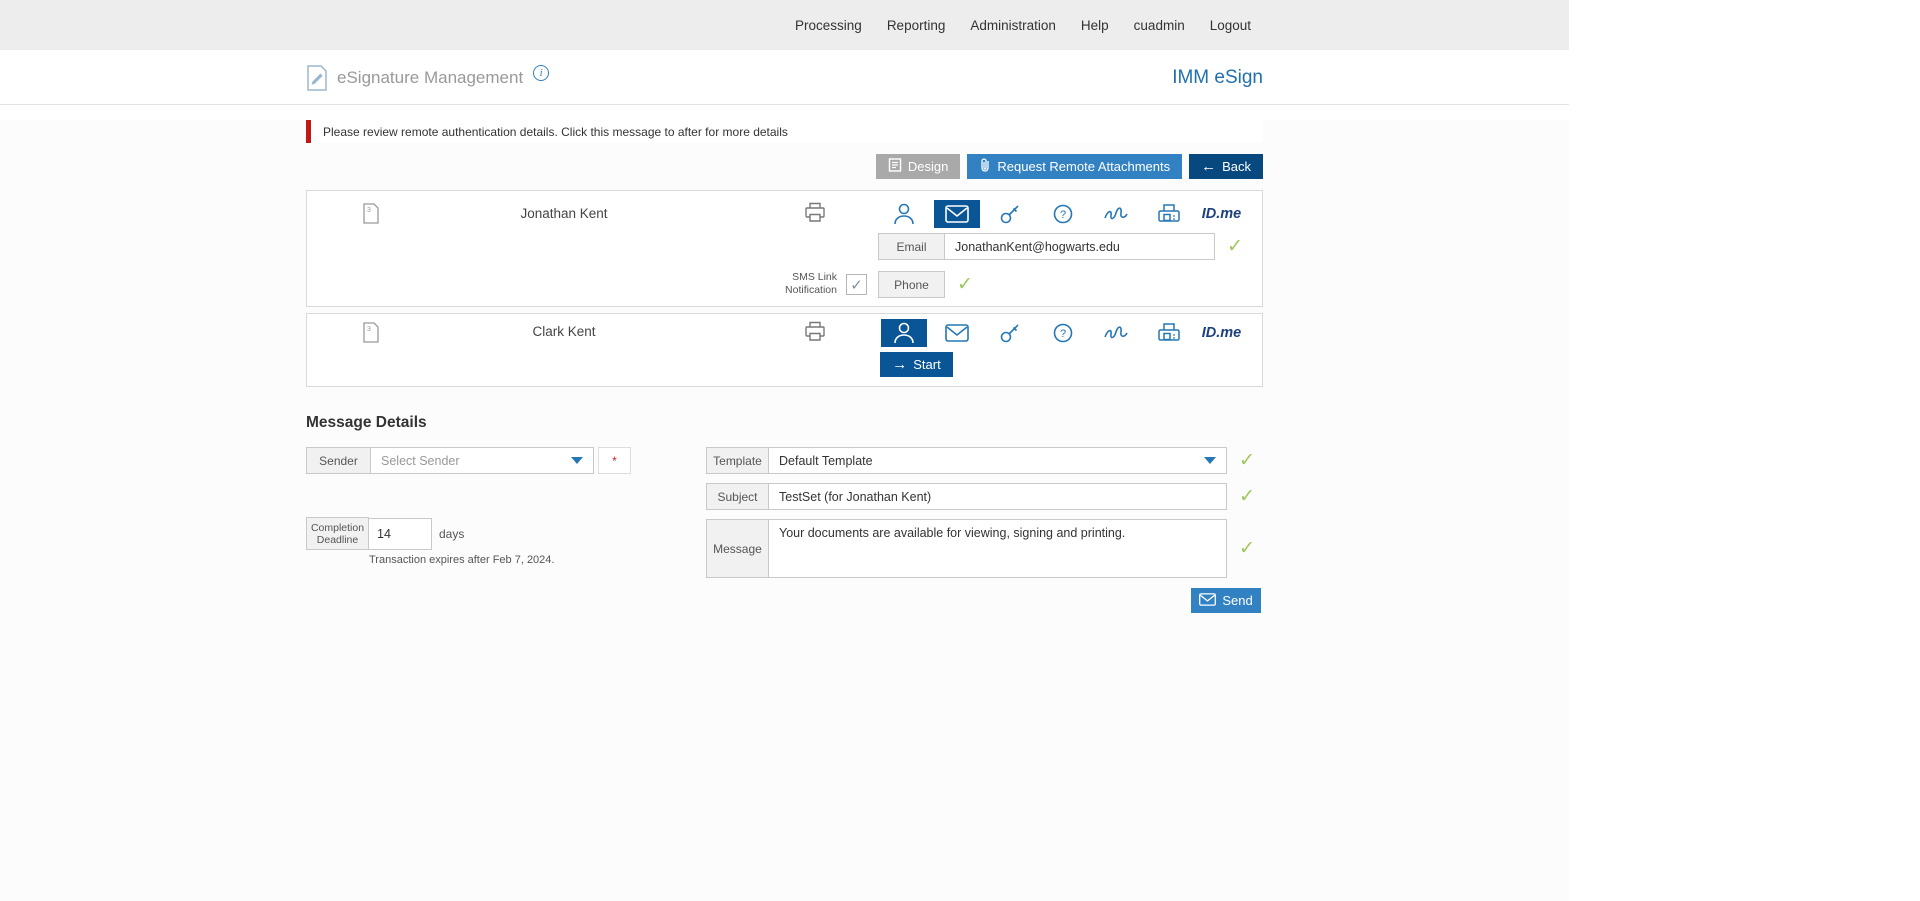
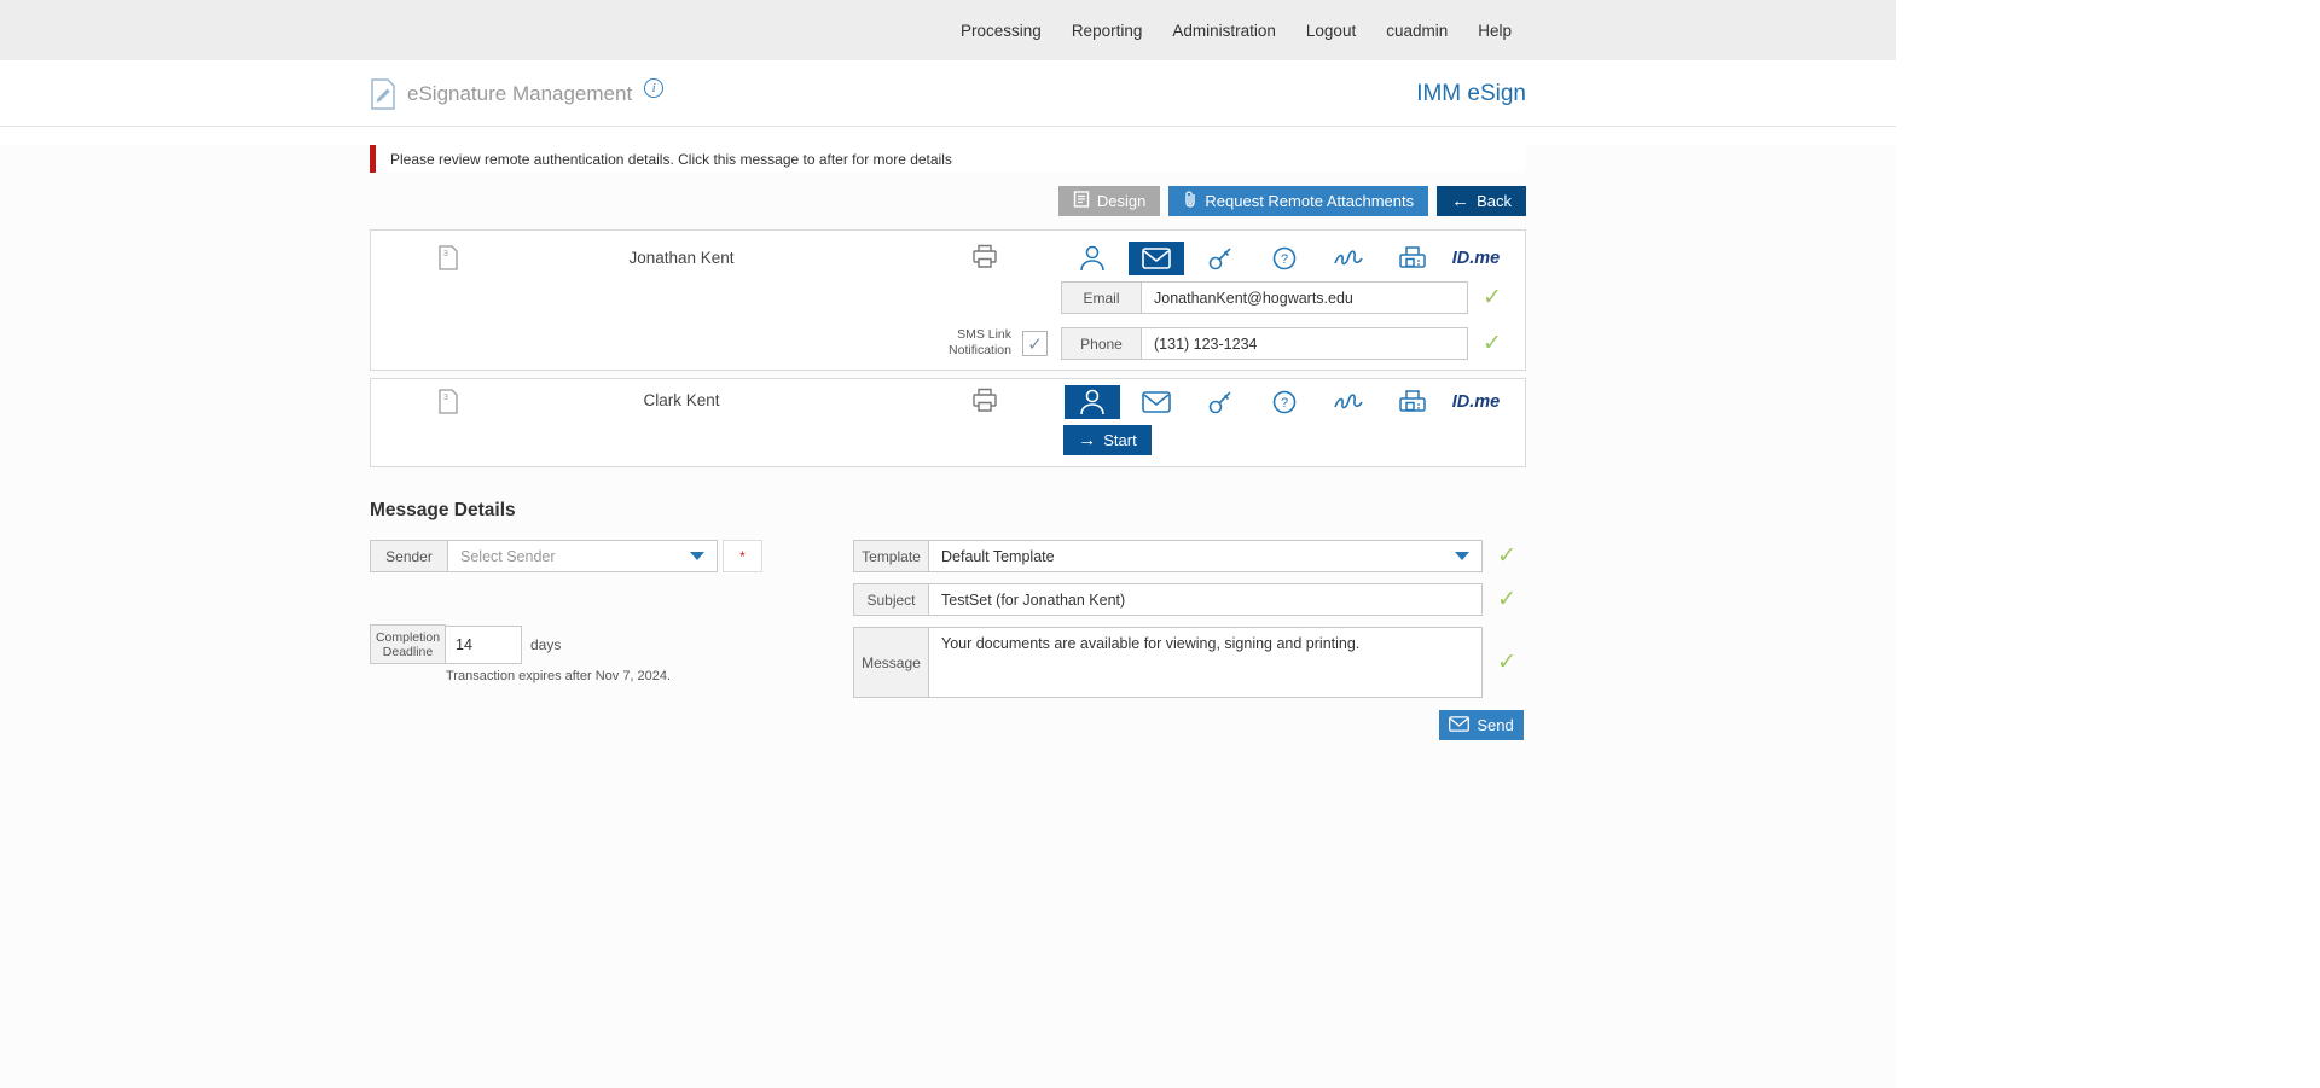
  Processing
  Reporting
  Administration
- Help
+ Logout
  cuadmin
- Logout
+ Help
  eSignature Management
  i
  IMM eSign
  Please review remote authentication details. Click this message to after for more details
  Design
  Request Remote Attachments
  ←
  Back
  Jonathan Kent
  ?
  ID.me
  Email
  JonathanKent@hogwarts.edu
  ✓
  SMS Link
  Notification
  ✓
  Phone
+ (131) 123-1234
  ✓
  Clark Kent
  ?
  ID.me
  →
  Start
  Message Details
  Sender
  Select Sender
  *
  Completion
  Deadline
  14
  days
- Transaction expires after Feb 7, 2024.
+ Transaction expires after Nov 7, 2024.
  Template
  Default Template
  ✓
  Subject
  TestSet (for Jonathan Kent)
  ✓
  Message
  Your documents are available for viewing, signing and printing.
  ✓
  Send
